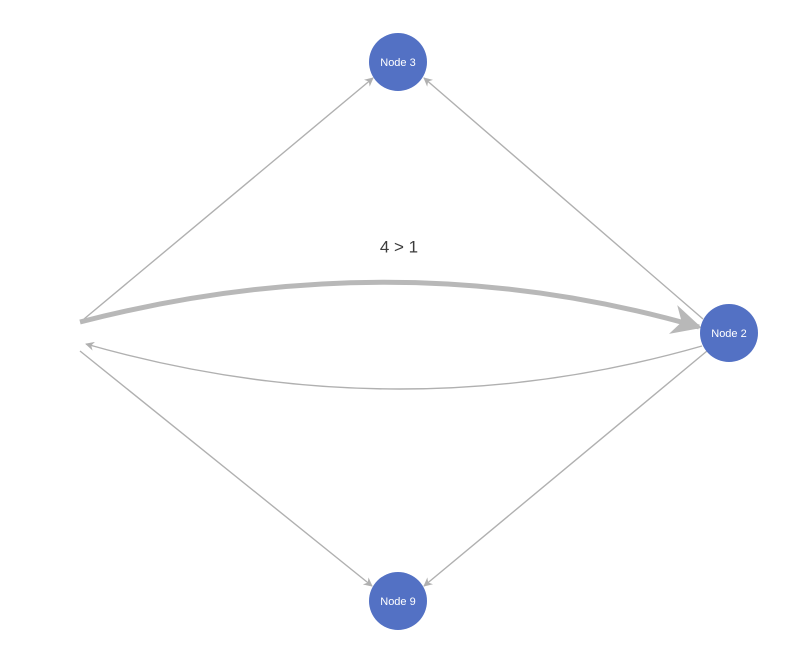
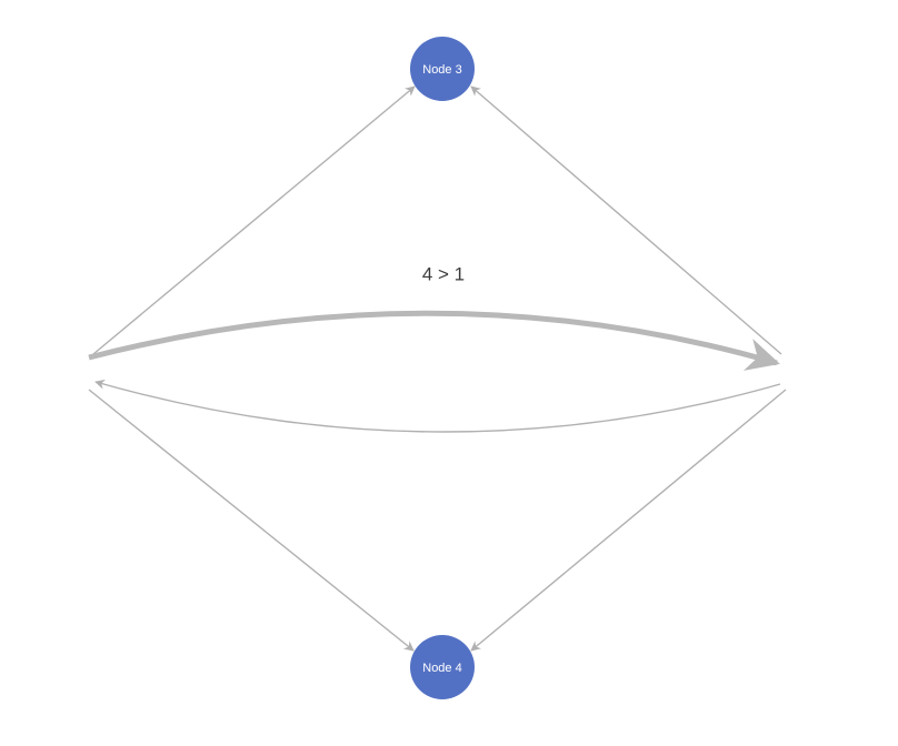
  4 > 1
- Node 2
  Node 3
- Node 9
+ Node 4
